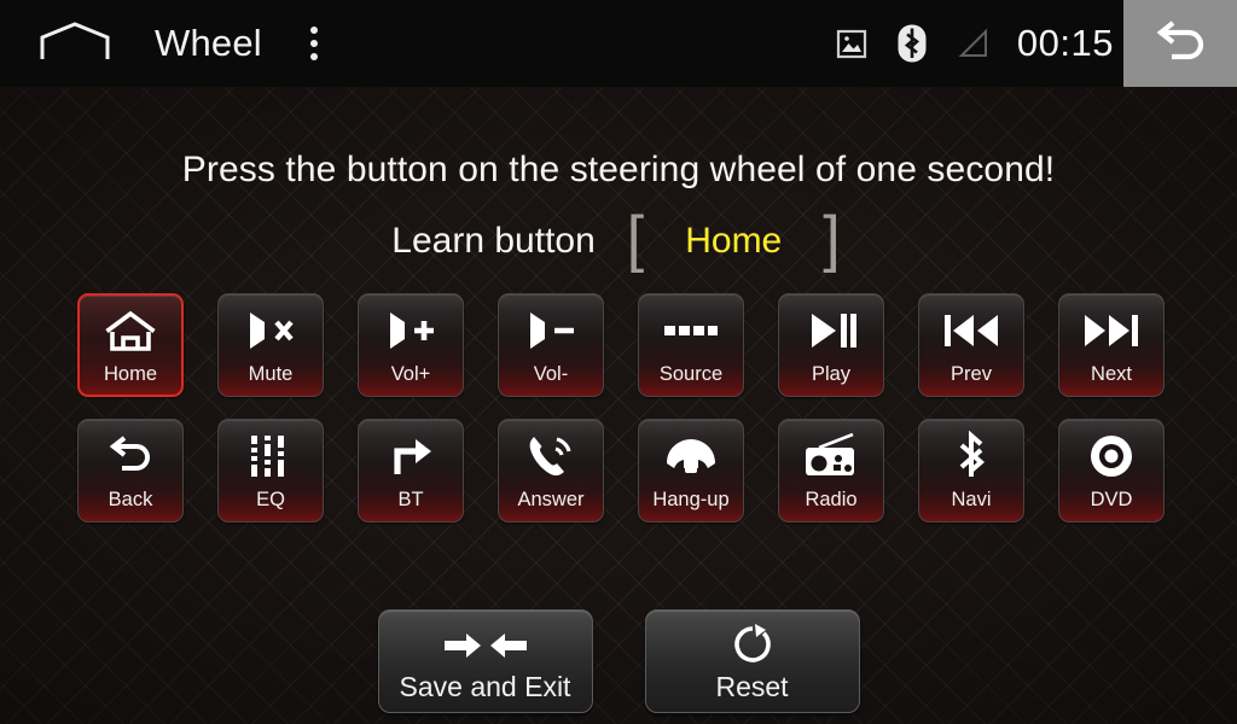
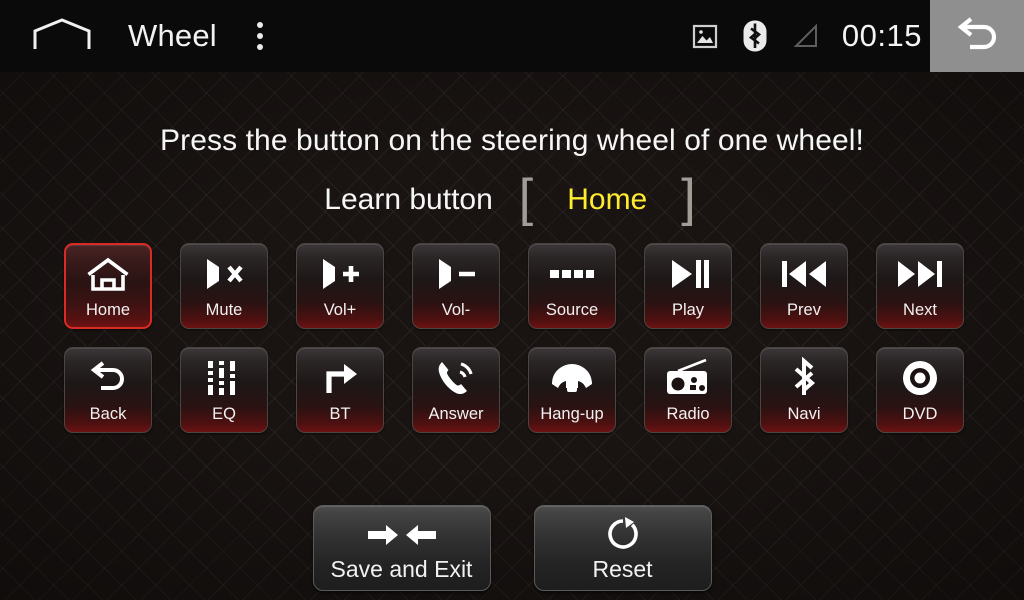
  Wheel
  00:15
- Press the button on the steering wheel of one second!
+ Press the button on the steering wheel of one wheel!
  Learn button
  [
  Home
  ]
  Home
  Mute
  Vol+
  Vol-
  Source
  Play
  Prev
  Next
  Back
  EQ
  BT
  Answer
  Hang-up
  Radio
  Navi
  DVD
  Save and Exit
  Reset
